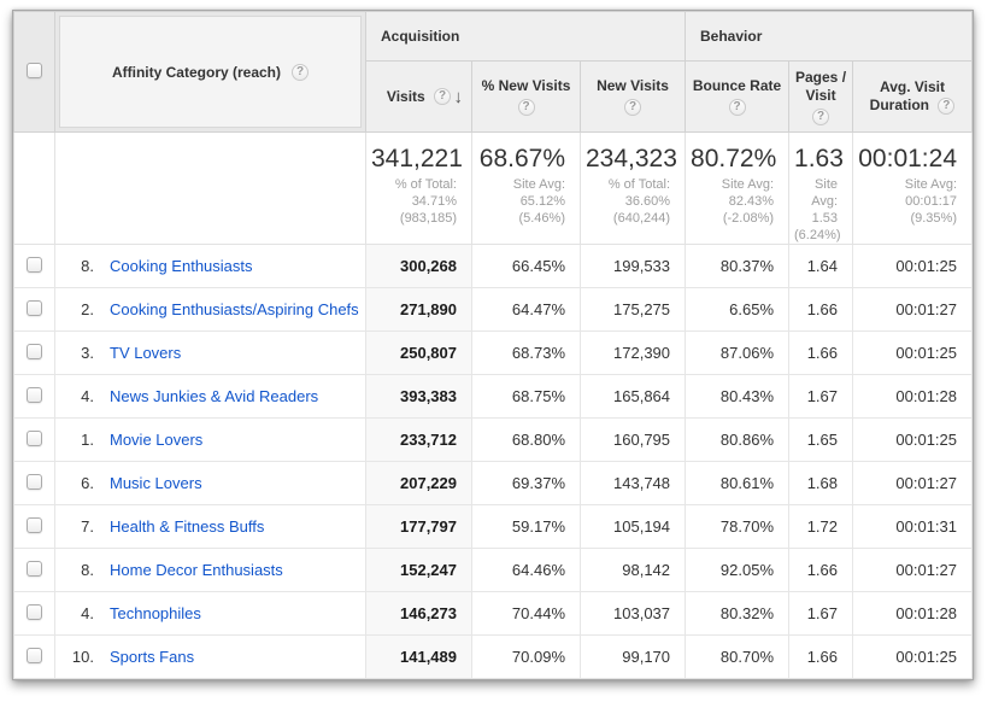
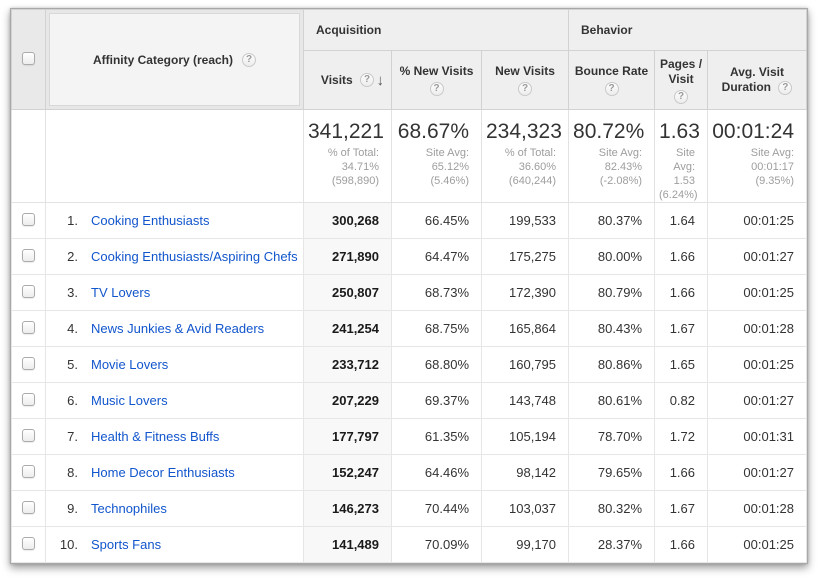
  	Affinity Category (reach) ?	Acquisition	Behavior
  Visits ? ↓	% New Visits ?	New Visits ?	Bounce Rate ?	Pages / Visit ?	Avg. Visit Duration ?
- 		341,221 % of Total: 34.71% (983,185)	68.67% Site Avg: 65.12% (5.46%)	234,323 % of Total: 36.60% (640,244)	80.72% Site Avg: 82.43% (-2.08%)	1.63 Site Avg: 1.53 (6.24%)	00:01:24 Site Avg: 00:01:17 (9.35%)
+ 		341,221 % of Total: 34.71% (598,890)	68.67% Site Avg: 65.12% (5.46%)	234,323 % of Total: 36.60% (640,244)	80.72% Site Avg: 82.43% (-2.08%)	1.63 Site Avg: 1.53 (6.24%)	00:01:24 Site Avg: 00:01:17 (9.35%)
- 	8. Cooking Enthusiasts	300,268	66.45%	199,533	80.37%	1.64	00:01:25
+ 	1. Cooking Enthusiasts	300,268	66.45%	199,533	80.37%	1.64	00:01:25
- 	2. Cooking Enthusiasts/Aspiring Chefs	271,890	64.47%	175,275	6.65%	1.66	00:01:27
+ 	2. Cooking Enthusiasts/Aspiring Chefs	271,890	64.47%	175,275	80.00%	1.66	00:01:27
- 	3. TV Lovers	250,807	68.73%	172,390	87.06%	1.66	00:01:25
+ 	3. TV Lovers	250,807	68.73%	172,390	80.79%	1.66	00:01:25
- 	4. News Junkies & Avid Readers	393,383	68.75%	165,864	80.43%	1.67	00:01:28
+ 	4. News Junkies & Avid Readers	241,254	68.75%	165,864	80.43%	1.67	00:01:28
- 	1. Movie Lovers	233,712	68.80%	160,795	80.86%	1.65	00:01:25
+ 	5. Movie Lovers	233,712	68.80%	160,795	80.86%	1.65	00:01:25
- 	6. Music Lovers	207,229	69.37%	143,748	80.61%	1.68	00:01:27
+ 	6. Music Lovers	207,229	69.37%	143,748	80.61%	0.82	00:01:27
- 	7. Health & Fitness Buffs	177,797	59.17%	105,194	78.70%	1.72	00:01:31
+ 	7. Health & Fitness Buffs	177,797	61.35%	105,194	78.70%	1.72	00:01:31
- 	8. Home Decor Enthusiasts	152,247	64.46%	98,142	92.05%	1.66	00:01:27
+ 	8. Home Decor Enthusiasts	152,247	64.46%	98,142	79.65%	1.66	00:01:27
- 	4. Technophiles	146,273	70.44%	103,037	80.32%	1.67	00:01:28
+ 	9. Technophiles	146,273	70.44%	103,037	80.32%	1.67	00:01:28
- 	10. Sports Fans	141,489	70.09%	99,170	80.70%	1.66	00:01:25
+ 	10. Sports Fans	141,489	70.09%	99,170	28.37%	1.66	00:01:25
